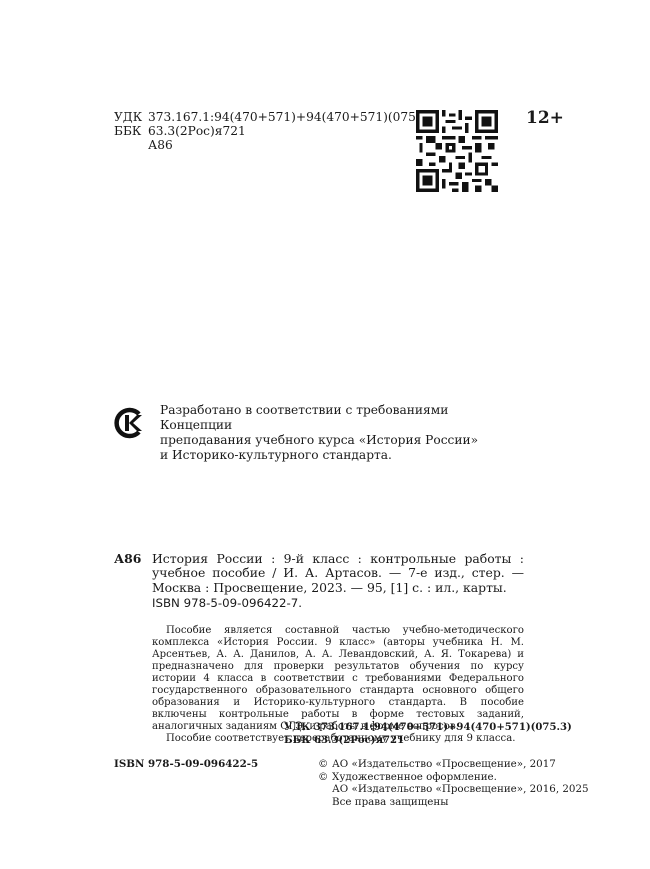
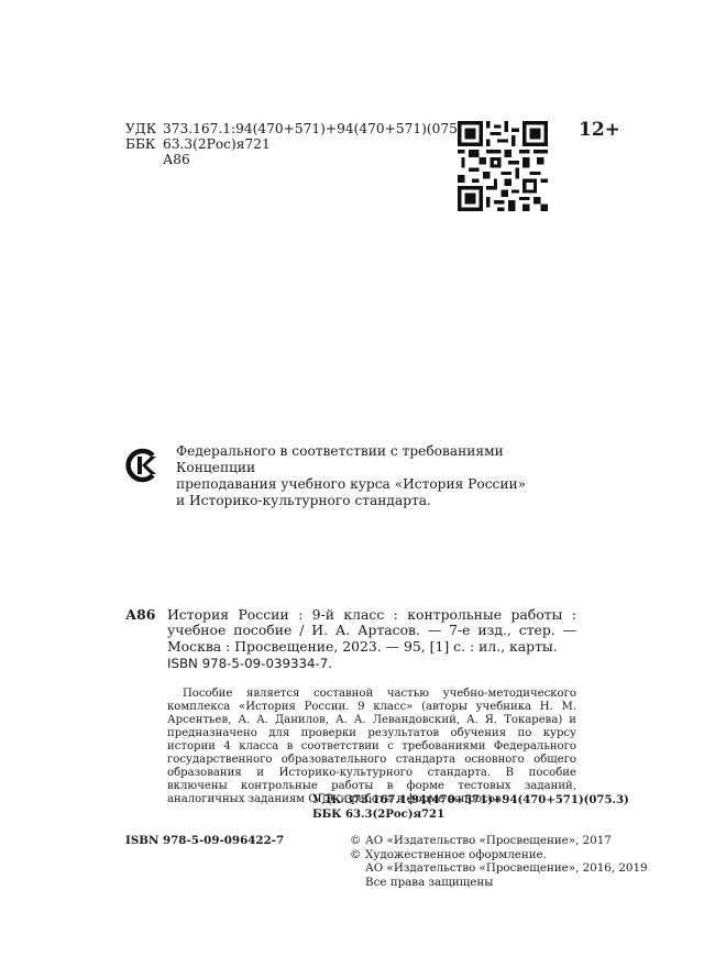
  УДК
  373.167.1:94(470+571)+94(470+571)(075
  ББК
  63.3(2Рос)я721
  А86
  12+
- Разработано в соответствии с требованиями Концепции
+ Федерального в соответствии с требованиями Концепции
  преподавания учебного курса «История России»
  и Историко-культурного стандарта.
  А86
  История России : 9-й класс : контрольные работы : учебное пособие / И. А. Артасов. — 7-е изд., стер. — Москва : Просвещение, 2023. — 95, [1] с. : ил., карты.
- ISBN 978-5-09-096422-7.
+ ISBN 978-5-09-039334-7.
  Пособие является составной частью учебно-методического комплекса «История России. 9 класс» (авторы учебника Н. М. Арсентьев, А. А. Данилов, А. А. Левандовский, А. Я. Токарева) и предназначено для проверки результатов обучения по курсу истории 4 класса в соответствии с требованиями Федерального государственного образовательного стандарта основного общего образования и Историко-культурного стандарта. В пособие включены контрольные работы в форме тестовых заданий, аналогичных заданиям ОГЭ, и работы в форме вопросов.
- Пособие соответствует переработанному учебнику для 9 класса.
  УДК 373.167.1:94(470+571)+94(470+571)(075.3)
  ББК 63.3(2Рос)я721
- ISBN 978-5-09-096422-5
+ ISBN 978-5-09-096422-7
  ©
  АО «Издательство «Просвещение», 2017
  ©
  Художественное оформление.
- АО «Издательство «Просвещение», 2016, 2025
+ АО «Издательство «Просвещение», 2016, 2019
  Все права защищены
